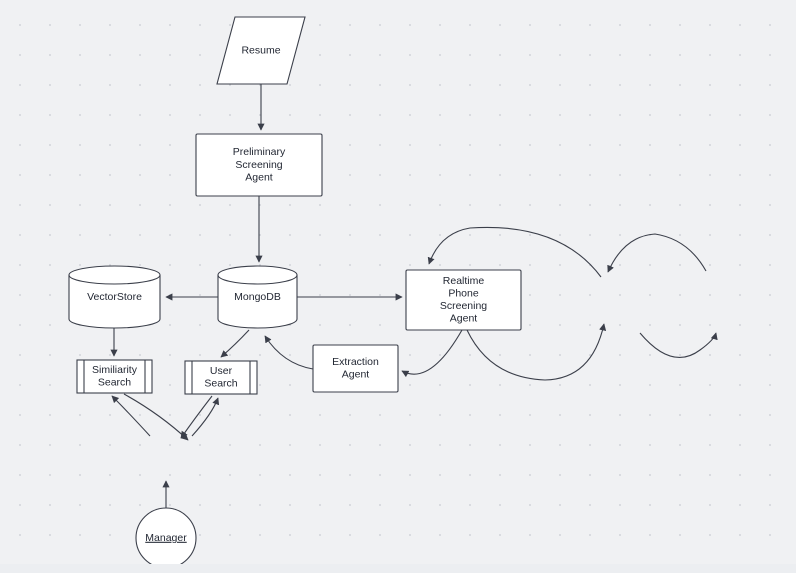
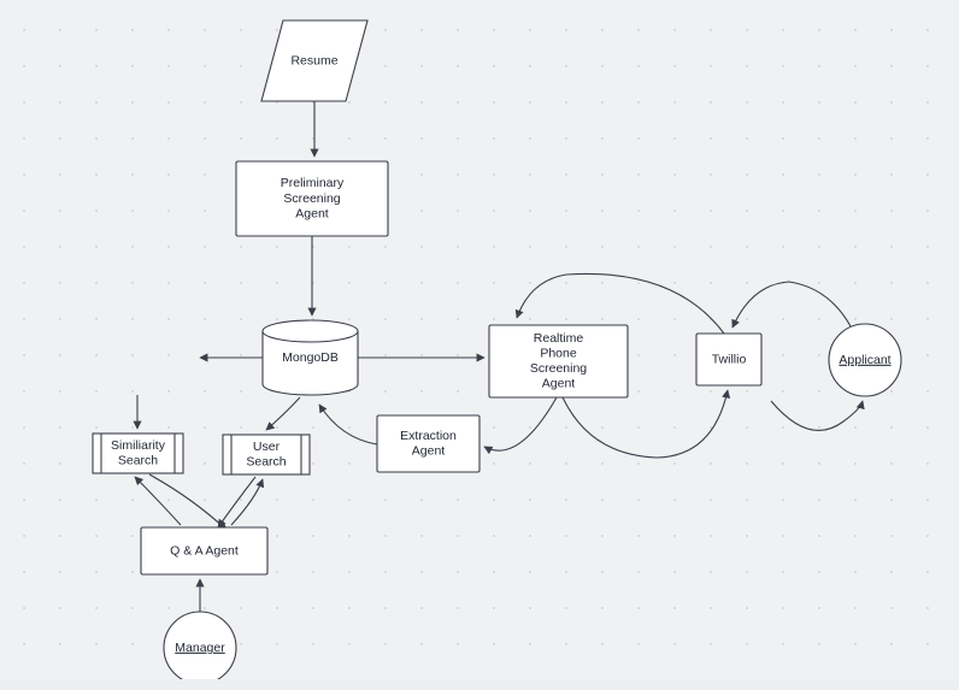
  Resume
  Preliminary
  Screening
  Agent
- VectorStore
  MongoDB
  Realtime
  Phone
  Screening
  Agent
+ Twillio
+ Applicant
  Similiarity
  Search
  User
  Search
  Extraction
  Agent
+ Q & A Agent
  Manager
